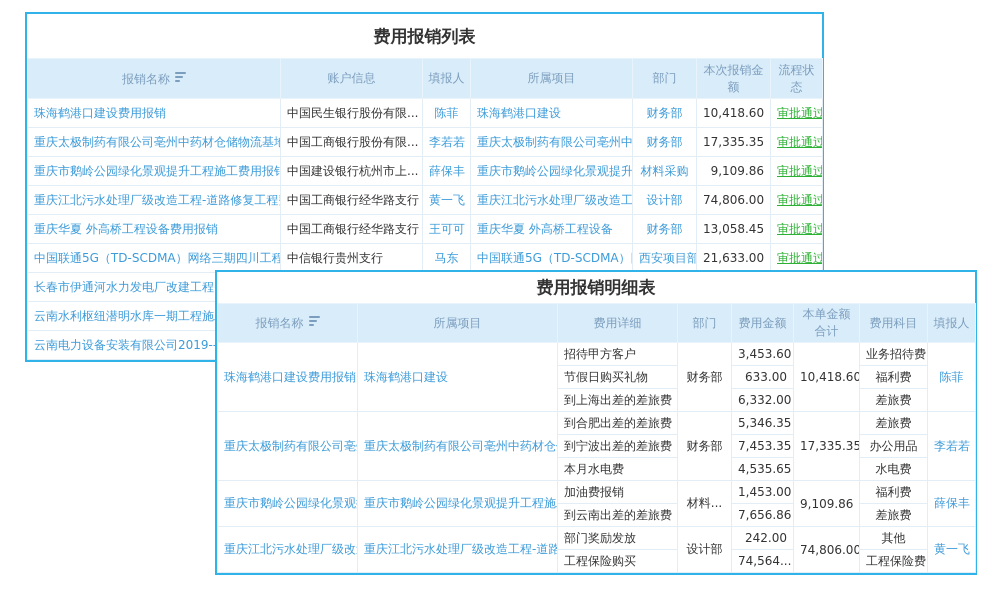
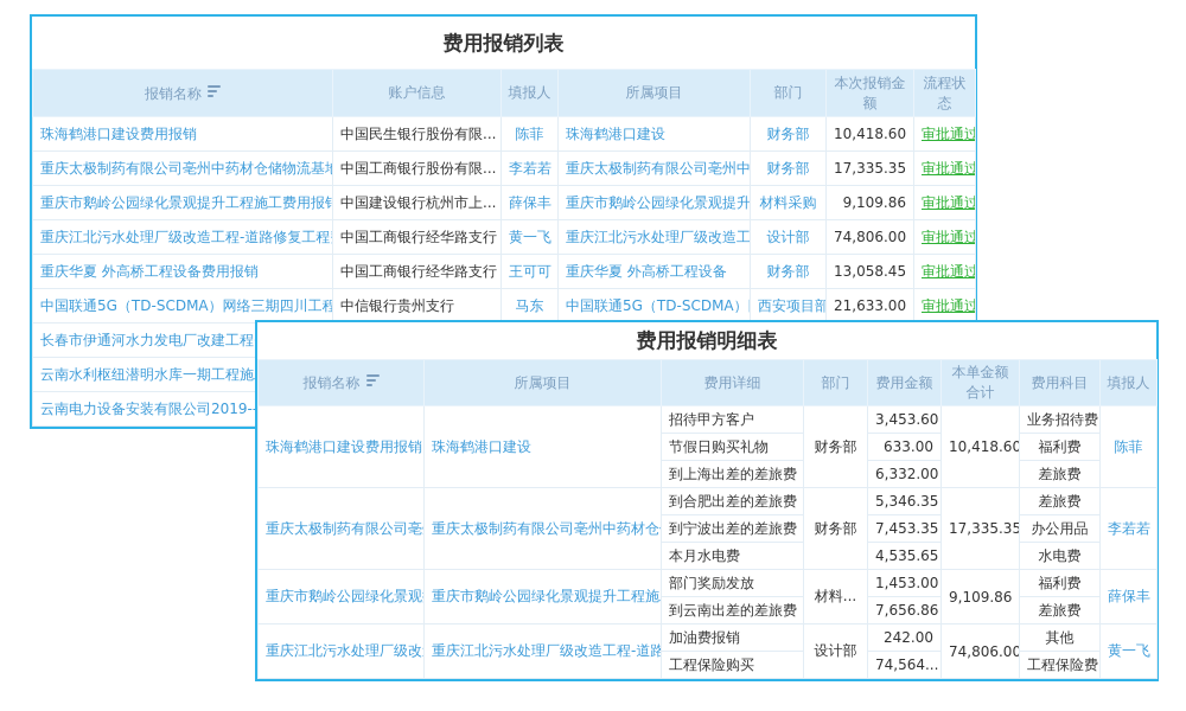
  费用报销列表
  报销名称	账户信息	填报人	所属项目	部门	本次报销金额	流程状态
  珠海鹤港口建设费用报销	中国民生银行股份有限...	陈菲	珠海鹤港口建设	财务部	10,418.60	审批通过
  重庆太极制药有限公司亳州中药材仓储物流基地	中国工商银行股份有限...	李若若	重庆太极制药有限公司亳州中	财务部	17,335.35	审批通过
  重庆市鹅岭公园绿化景观提升工程施工费用报销	中国建设银行杭州市上...	薛保丰	重庆市鹅岭公园绿化景观提升	材料采购	9,109.86	审批通过
  重庆江北污水处理厂级改造工程-道路修复工程	中国工商银行经华路支行	黄一飞	重庆江北污水处理厂级改造工	设计部	74,806.00	审批通过
  重庆华夏 外高桥工程设备费用报销	中国工商银行经华路支行	王可可	重庆华夏 外高桥工程设备	财务部	13,058.45	审批通过
  中国联通5G（TD-SCDMA）网络三期四川工程	中信银行贵州支行	马东	中国联通5G（TD-SCDMA）	西安项目部	21,633.00	审批通过
  长春市伊通河水力发电厂改建工程
  云南电力设备安装有限公司2019-
  费用报销明细表
  报销名称	所属项目	费用详细	部门	费用金额	本单金额合计	费用科目	填报人
  珠海鹤港口建设费用报销	珠海鹤港口建设	招待甲方客户	财务部	3,453.60	10,418.60	业务招待费	陈菲
  节假日购买礼物	633.00	福利费
  到上海出差的差旅费	6,332.00	差旅费
  重庆太极制药有限公司亳	重庆太极制药有限公司亳州中药材仓	到合肥出差的差旅费	财务部	5,346.35	17,335.35	差旅费	李若若
  到宁波出差的差旅费	7,453.35	办公用品
  本月水电费	4,535.65	水电费
- 重庆市鹅岭公园绿化景观	重庆市鹅岭公园绿化景观提升工程施	加油费报销	材料...	1,453.00	9,109.86	福利费	薛保丰
+ 重庆市鹅岭公园绿化景观	重庆市鹅岭公园绿化景观提升工程施	部门奖励发放	材料...	1,453.00	9,109.86	福利费	薛保丰
  到云南出差的差旅费	7,656.86	差旅费
- 重庆江北污水处理厂级改	重庆江北污水处理厂级改造工程-道路	部门奖励发放	设计部	242.00	74,806.00	其他	黄一飞
+ 重庆江北污水处理厂级改	重庆江北污水处理厂级改造工程-道路	加油费报销	设计部	242.00	74,806.00	其他	黄一飞
  工程保险购买	74,564...	工程保险费
